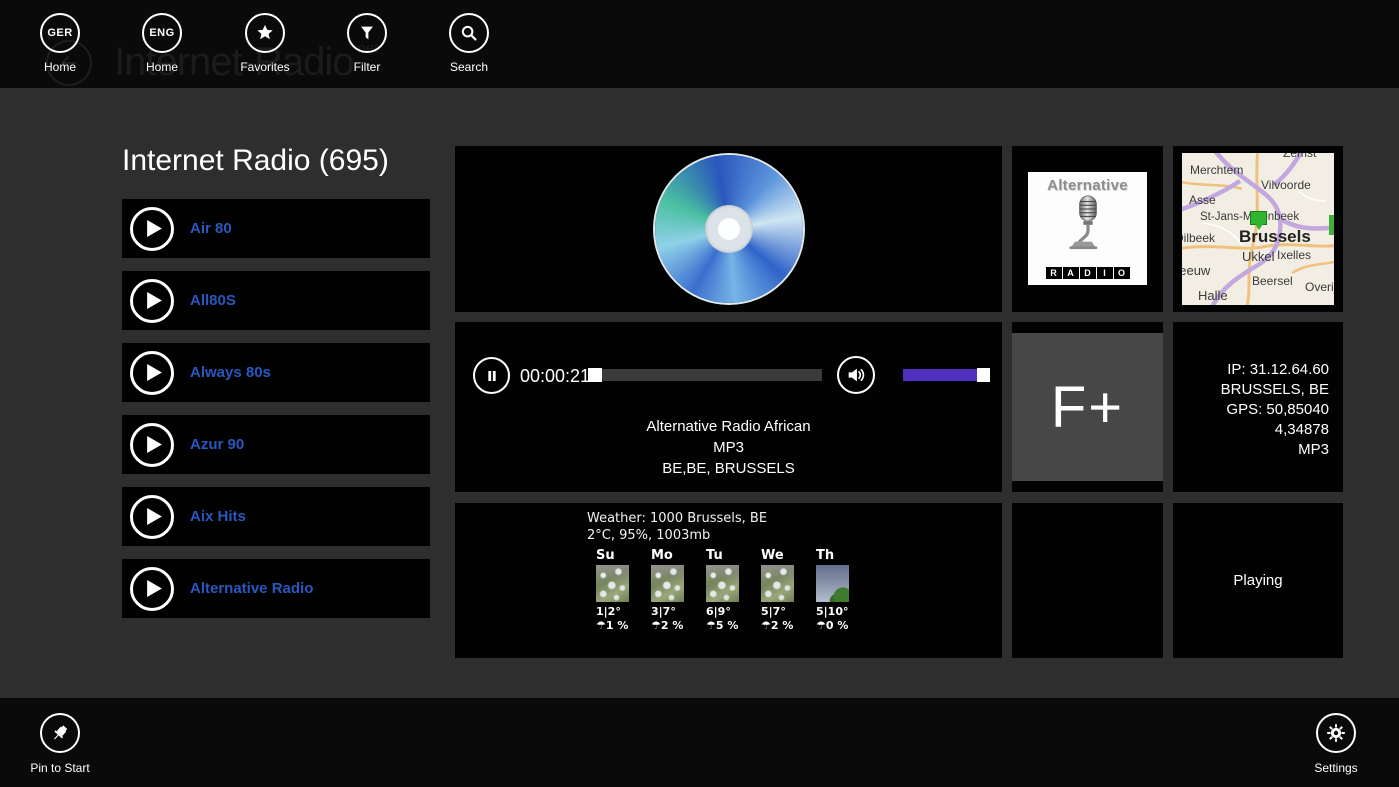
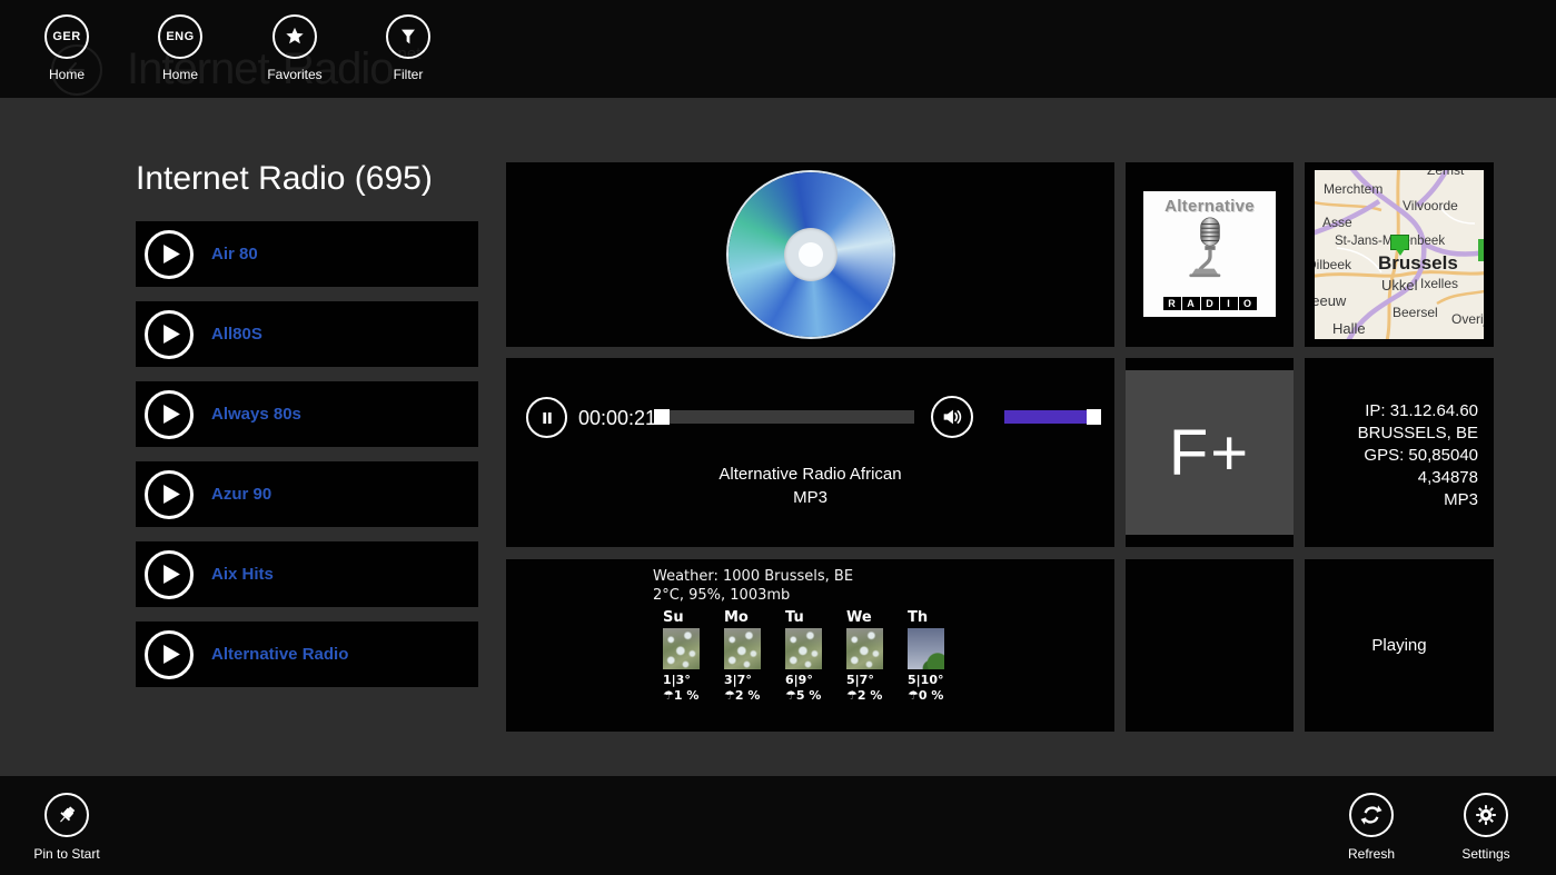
  Internet-Radio
  net
  GER
  Home
  ENG
  Home
  Favorites
  Filter
- Search
  Internet Radio (695)
  Air 80
  All80S
  Always 80s
  Azur 90
  Aix Hits
  Alternative Radio
  00:00:21
  Alternative Radio African
  MP3
- BE,BE, BRUSSELS
  Weather: 1000 Brussels, BE
  2°C, 95%, 1003mb
  Su
- 1|2°
+ 1|3°
  ☂1 %
  Mo
  3|7°
  ☂2 %
  Tu
  6|9°
  ☂5 %
  We
  5|7°
  ☂2 %
  Th
  5|10°
  ☂0 %
  Alternative
  R
  A
  D
  I
  O
  F+
  Zemst
  Merchtem
  Vilvoorde
  Asse
  St-Jans-Mnbeek
  ilbeek
  Brussels
  Ukkel
  Ixelles
  eeuw
  Beersel
  Halle
  IP: 31.12.64.60
  BRUSSELS, BE
  GPS: 50,85040
  4,34878
  MP3
  Playing
  Pin to Start
+ Refresh
  Settings
